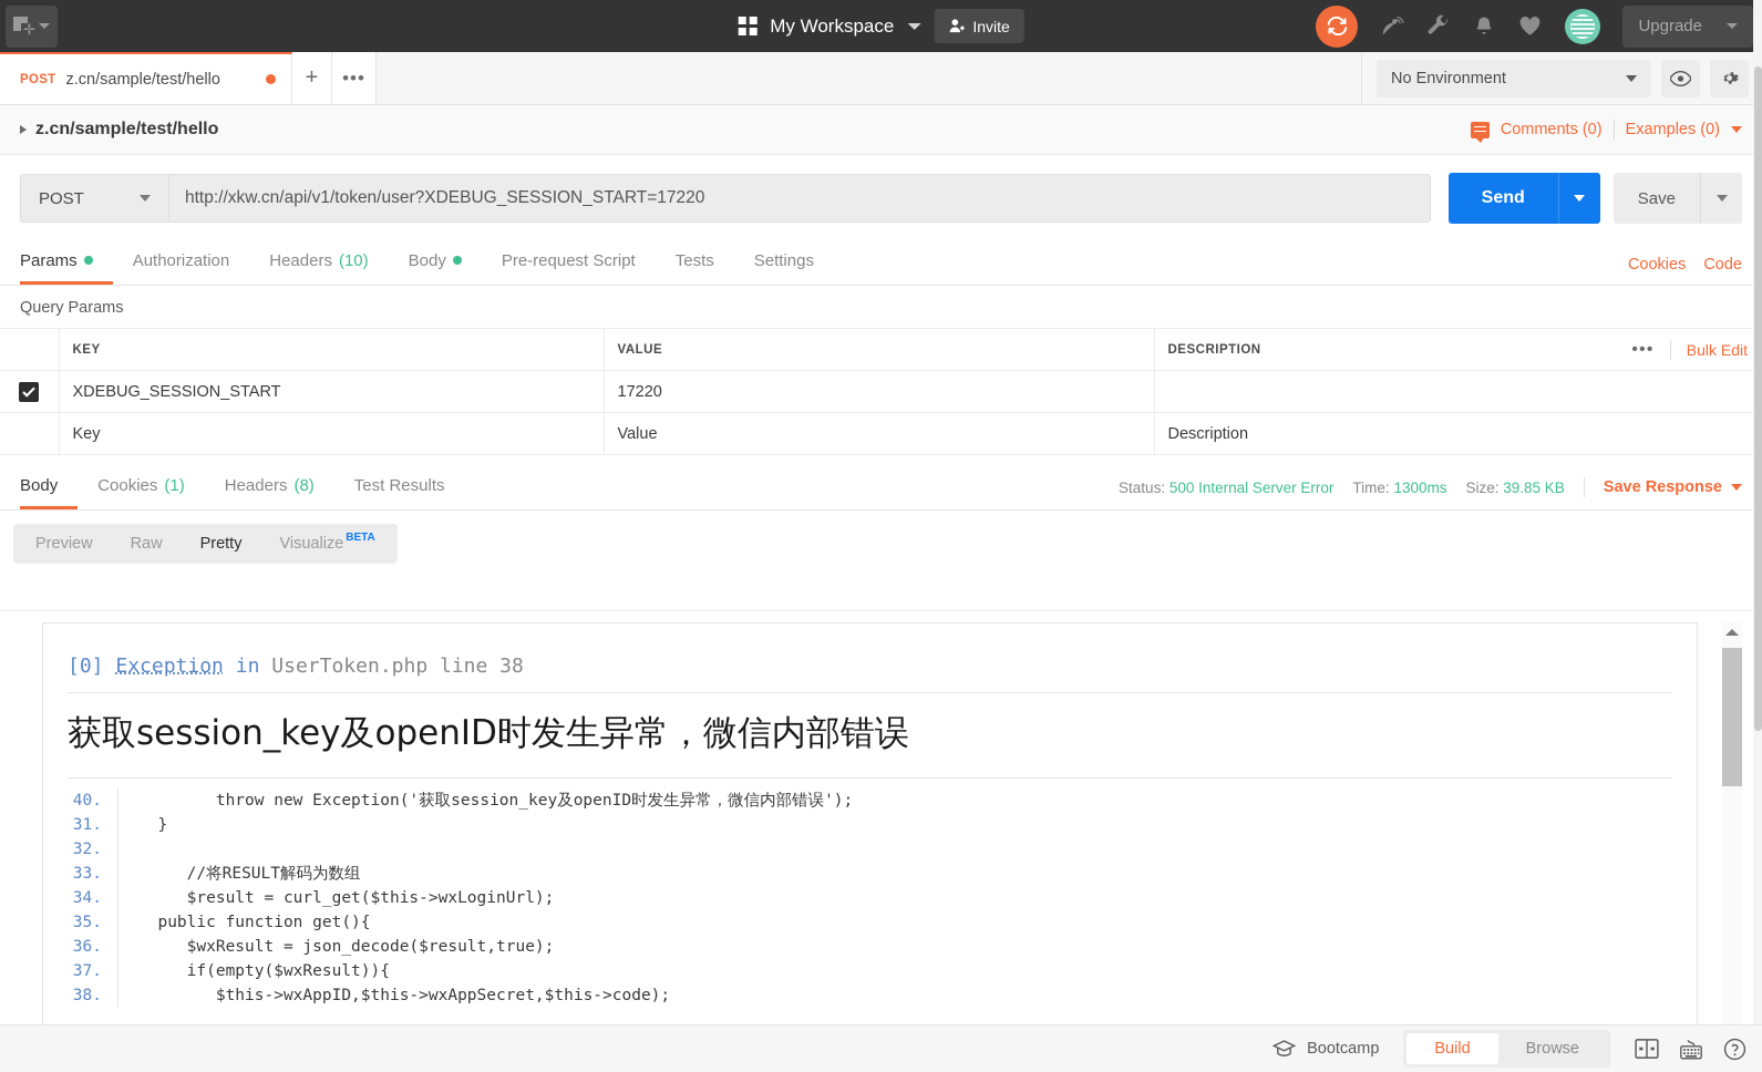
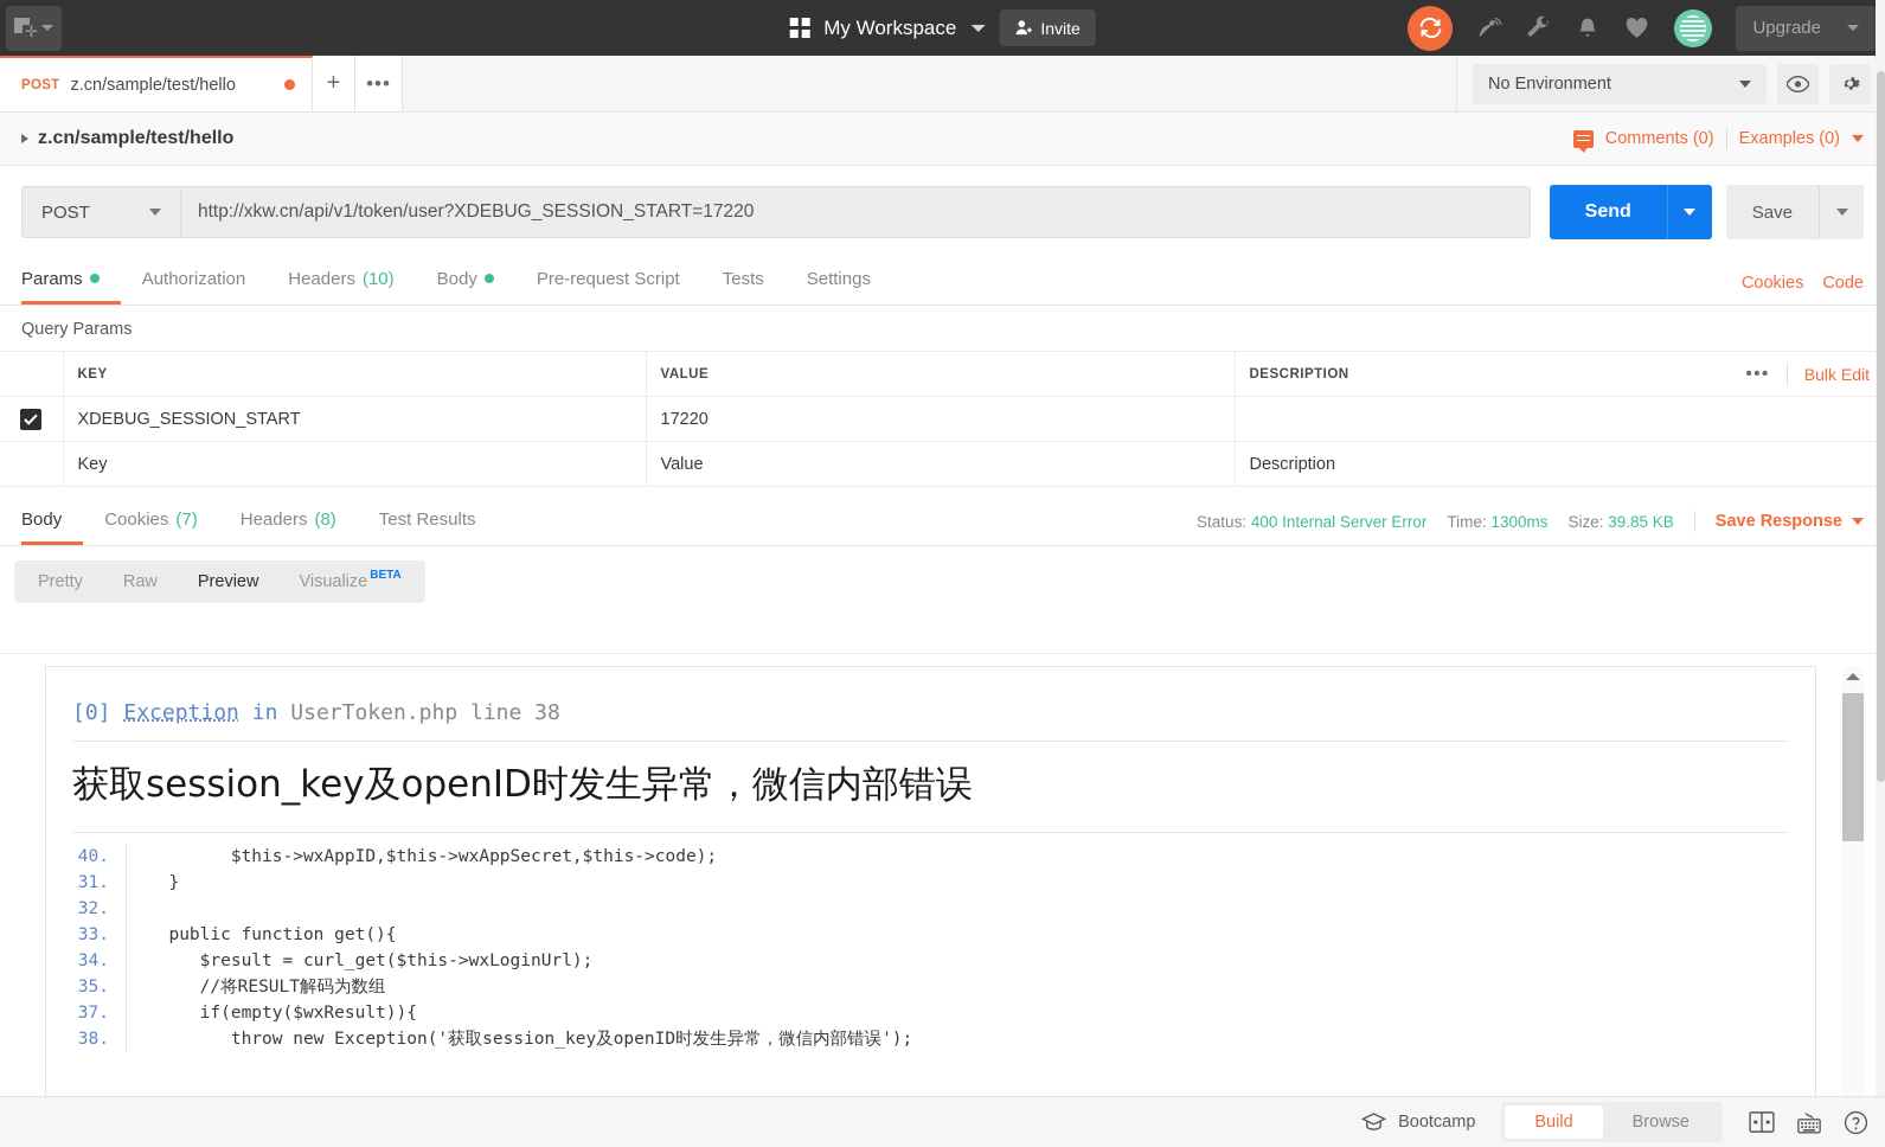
  ✛
  My Workspace
  Invite
  Upgrade
  POST
  z.cn/sample/test/hello
  +
  •••
  No Environment
  z.cn/sample/test/hello
  Comments (0)
  Examples (0)
  POST
  http://xkw.cn/api/v1/token/user?XDEBUG_SESSION_START=17220
  Send
  Save
  Params
  Authorization
  Headers
  (10)
  Body
  Pre-request Script
  Tests
  Settings
  Cookies
  Code
  Query Params
  	KEY	VALUE	DESCRIPTION ••• Bulk Edit
  	XDEBUG_SESSION_START	17220
  	Key	Value	Description
  Body
  Cookies
- (1)
+ (7)
  Headers
  (8)
  Test Results
- Status: 500 Internal Server Error
+ Status: 400 Internal Server Error
  Time: 1300ms
  Size: 39.85 KB
  Save Response
- Preview
+ Pretty
  Raw
- Pretty
+ Preview
  Visualize
  BETA
  [0] Exception in UserToken.php line 38
  获取session_key及openID时发生异常，微信内部错误
  40.
- throw new Exception('获取session_key及openID时发生异常，微信内部错误');
+ $this->wxAppID,$this->wxAppSecret,$this->code);
  31.
  }
  32.
  33.
- //将RESULT解码为数组
+ public function get(){
  34.
  $result = curl_get($this->wxLoginUrl);
  35.
- public function get(){
+ //将RESULT解码为数组
- 36.
- $wxResult = json_decode($result,true);
  37.
  if(empty($wxResult)){
  38.
- $this->wxAppID,$this->wxAppSecret,$this->code);
+ throw new Exception('获取session_key及openID时发生异常，微信内部错误');
  Bootcamp
  Build
  Browse
